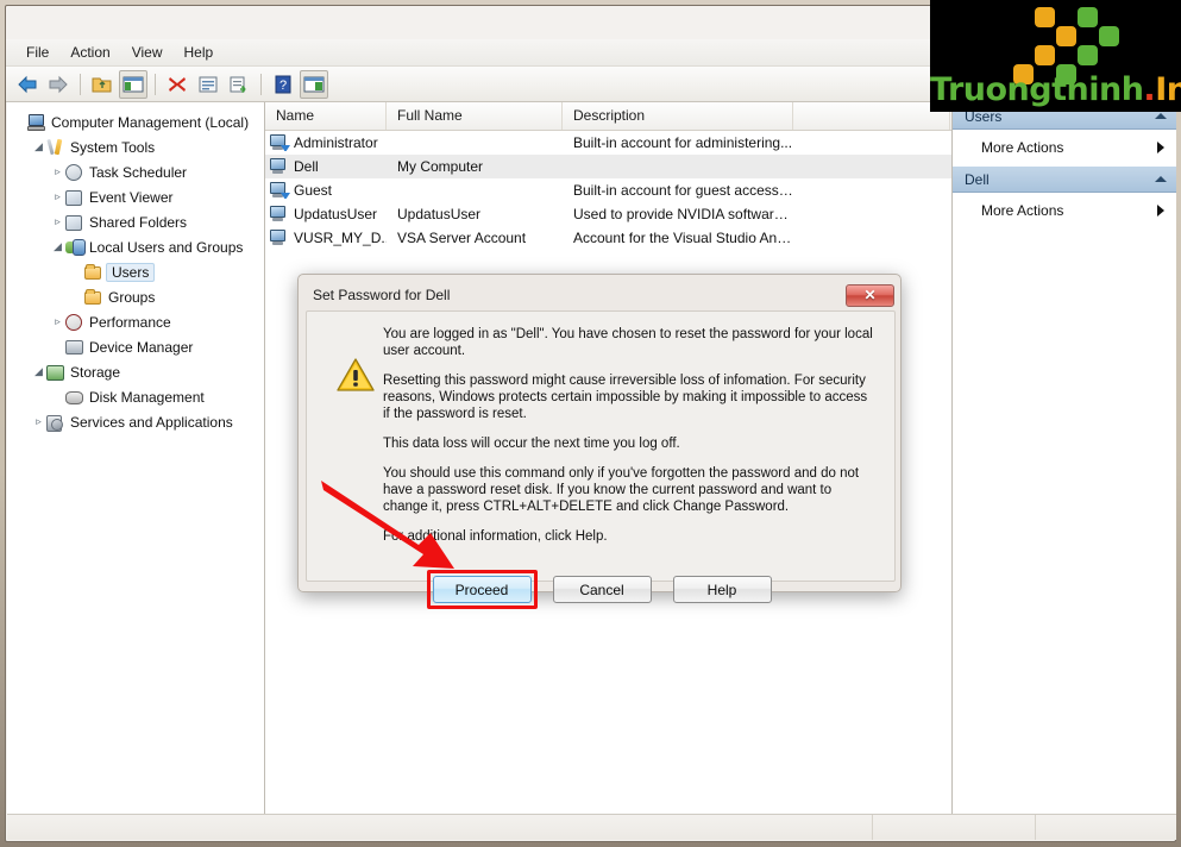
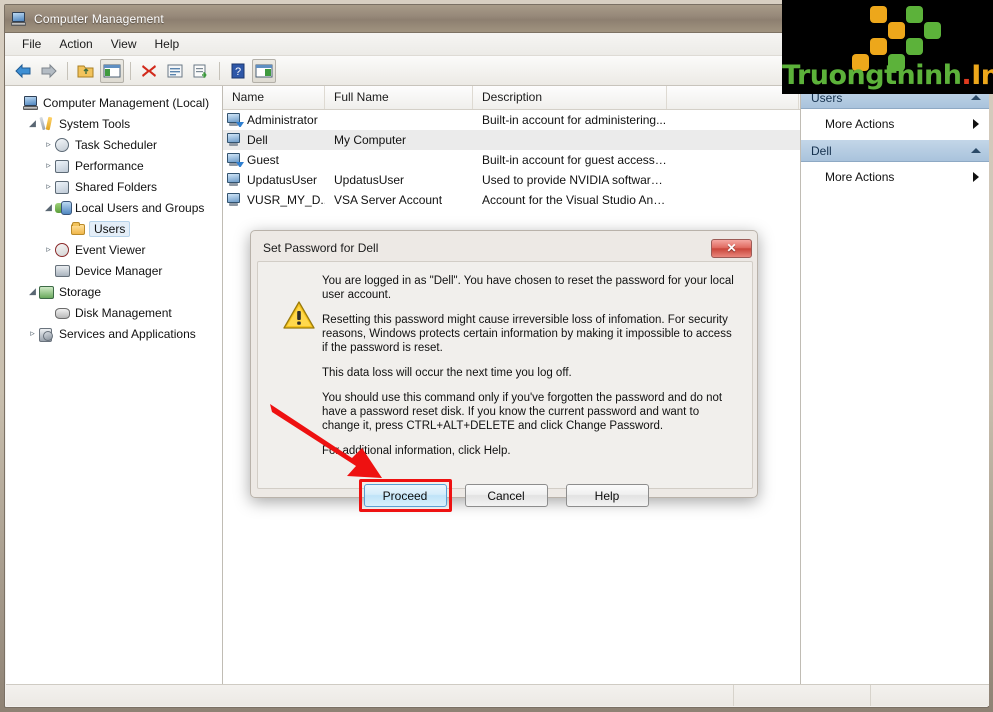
+ Computer Management
  File
  Action
  View
  Help
  ?
  Computer Management (Local)
  ◢
  System Tools
  ▹
  Task Scheduler
  ▹
- Event Viewer
+ Performance
  ▹
  Shared Folders
  ◢
  Local Users and Groups
  Users
- Groups
  ▹
- Performance
+ Event Viewer
  Device Manager
  ◢
  Storage
  Disk Management
  ▹
  Services and Applications
  Name
  Full Name
  Description
  Administrator
  Built-in account for administering...
  Dell
  My Computer
  Guest
  Built-in account for guest access t..
  UpdatusUser
  UpdatusUser
  Used to provide NVIDIA software ..
  VUSR_MY_D.
  VSA Server Account
  Account for the Visual Studio Ana..
  Users
  More Actions
  Dell
  More Actions
  Set Password for Dell
  ✕
  You are logged in as "Dell". You have chosen to reset the password for your local user account.
- Resetting this password might cause irreversible loss of infomation. For security reasons, Windows protects certain impossible by making it impossible to access if the password is reset.
+ Resetting this password might cause irreversible loss of infomation. For security reasons, Windows protects certain information by making it impossible to access if the password is reset.
  This data loss will occur the next time you log off.
  You should use this command only if you've forgotten the password and do not have a password reset disk. If you know the current password and want to change it, press CTRL+ALT+DELETE and click Change Password.
  Fo addtional information, click Help.
  Proceed
  Cancel
  Help
  Truongthinh.In
